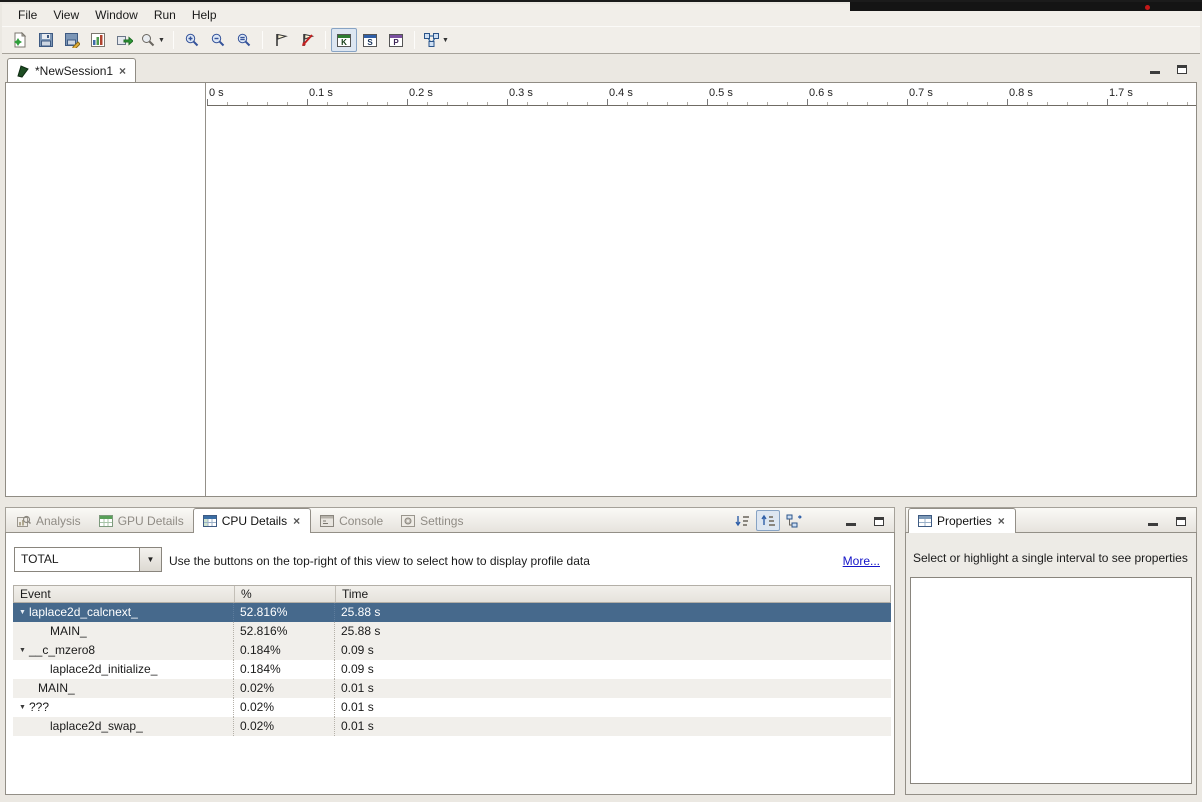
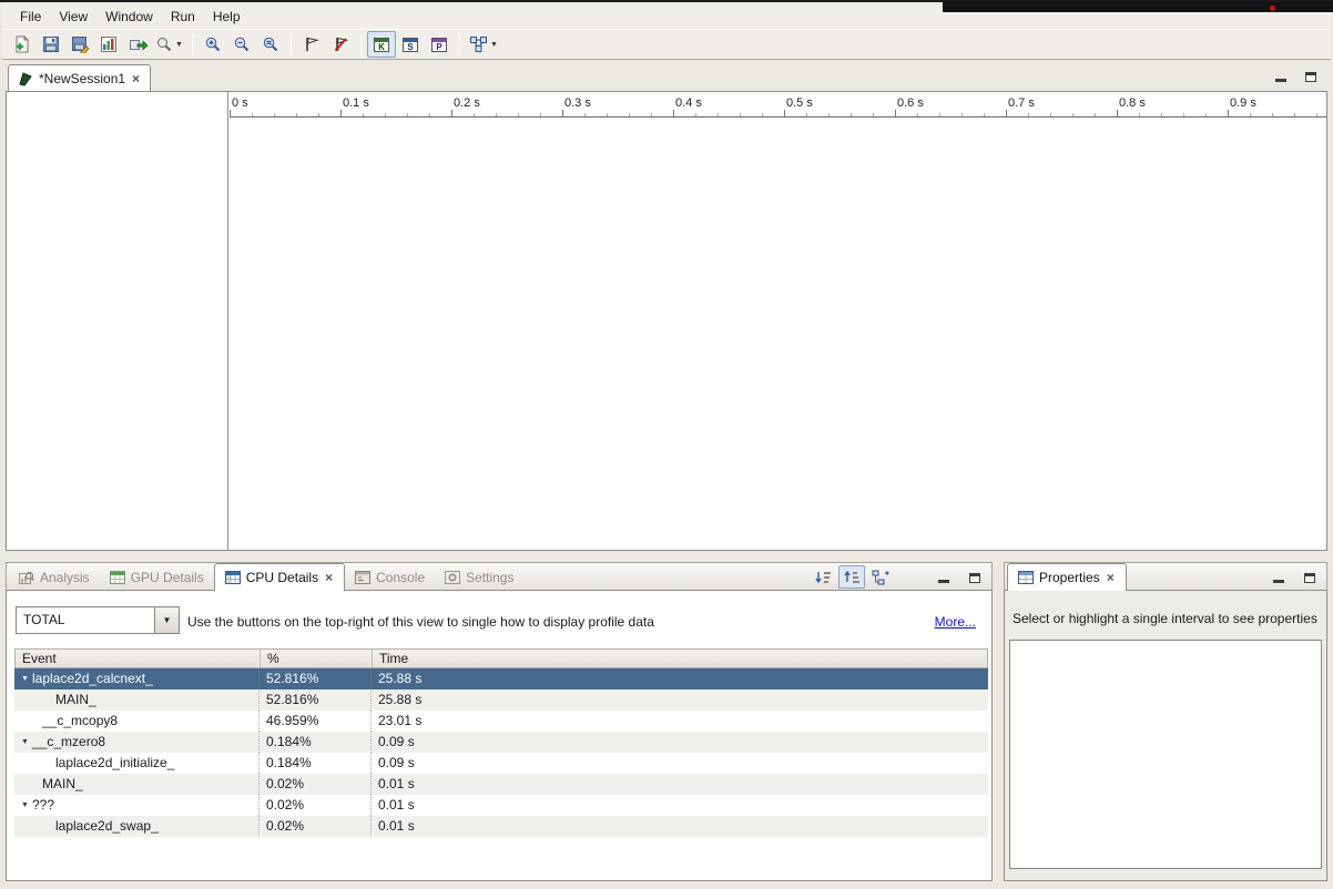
  File
  View
  Window
  Run
  Help
  K
  S
  P
  *NewSession1
  ×
  0 s
  0.1 s
  0.2 s
  0.3 s
  0.4 s
  0.5 s
  0.6 s
  0.7 s
  0.8 s
- 1.7 s
+ 0.9 s
  Analysis
  GPU Details
  CPU Details
  ×
  Console
  Settings
  TOTAL
  ▼
- Use the buttons on the top-right of this view to select how to display profile data
+ Use the buttons on the top-right of this view to single how to display profile data
  More...
  Event
  %
  Time
  laplace2d_calcnext_
  52.816%
  25.88 s
  MAIN_
  52.816%
  25.88 s
+ __c_mcopy8
+ 46.959%
+ 23.01 s
  __c_mzero8
  0.184%
  0.09 s
  laplace2d_initialize_
  0.184%
  0.09 s
  MAIN_
  0.02%
  0.01 s
  ???
  0.02%
  0.01 s
  laplace2d_swap_
  0.02%
  0.01 s
  Properties
  ×
  Select or highlight a single interval to see properties
